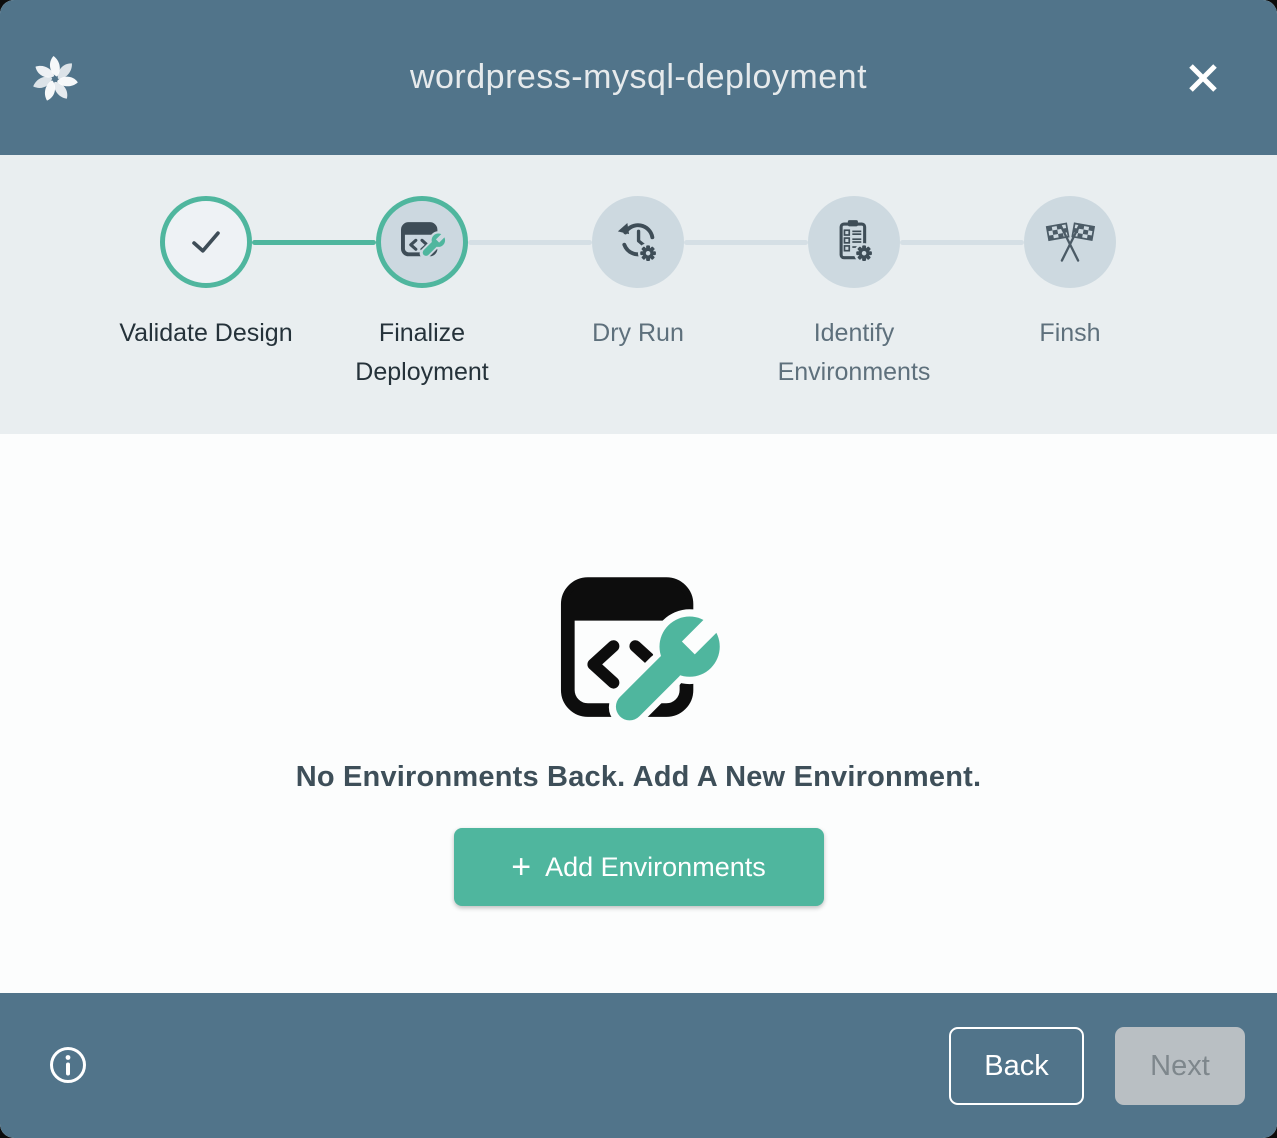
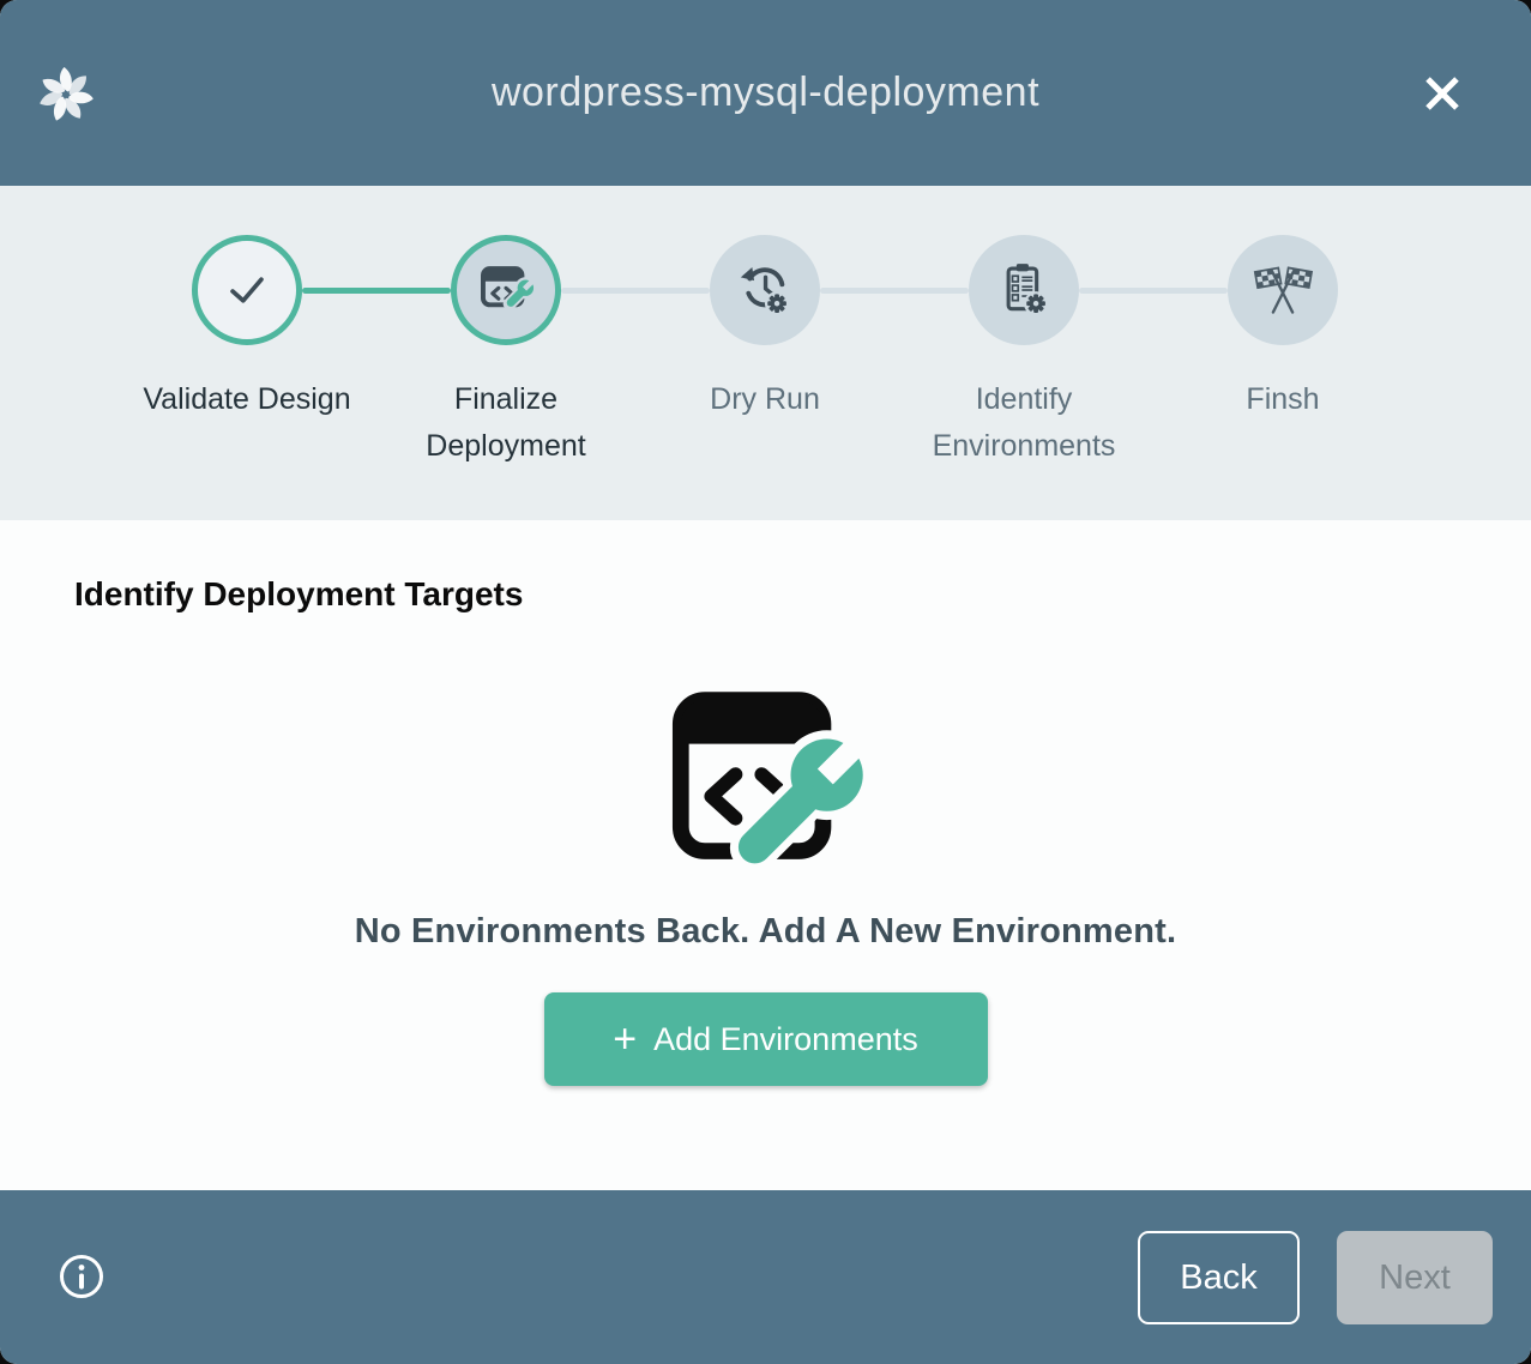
  wordpress-mysql-deployment
  Validate Design
  Finalize Deployment
  Dry Run
  Identify Environments
  Finsh
+ Identify Deployment Targets
  No Environments Back. Add A New Environment.
  +
  Add Environments
  Back
  Next
